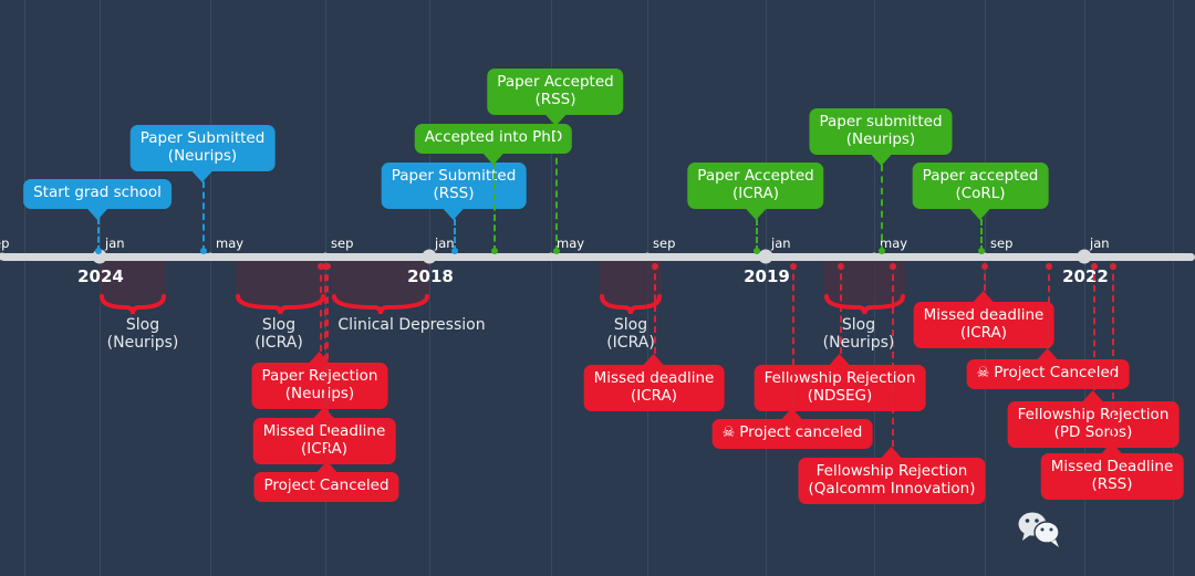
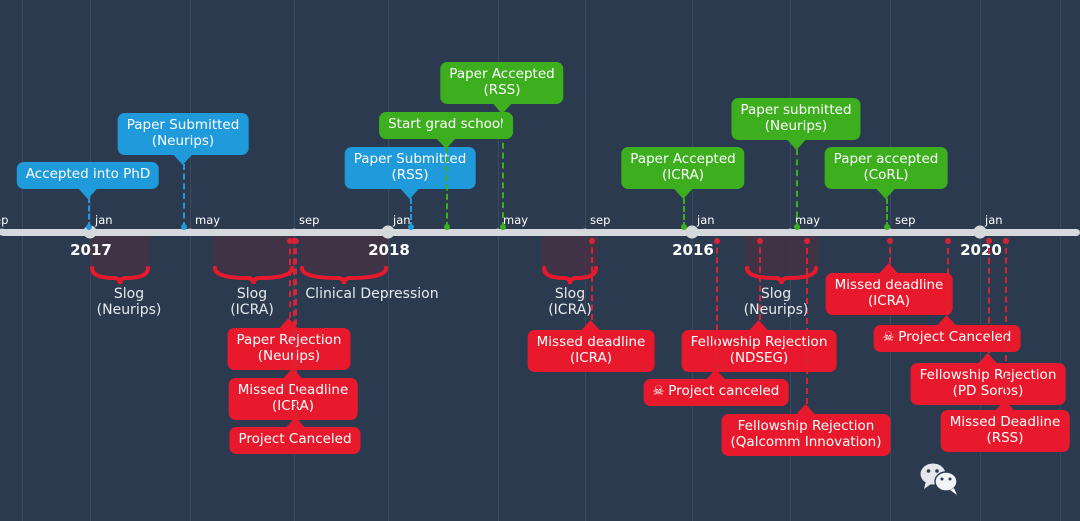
  jan
- 2024
+ 2017
  may
  sep
  jan
  2018
  may
  sep
  jan
- 2019
+ 2016
  may
  sep
  jan
- 2022
+ 2020
- Start grad school
+ Accepted into PhD
  Paper Submitted
  (Neurips)
  Paper Submitted
  (RSS)
- Accepted into PhD
+ Start grad school
  Paper Accepted
  (RSS)
  Paper Accepted
  (ICRA)
  Paper submitted
  (Neurips)
  Paper accepted
  (CoRL)
  Paper Rejection
  (Neurips)
  Missed Deadline
  (ICRA)
  Project Canceled
  Missed deadline
  (ICRA)
  Fellowship Rejection
  (NDSEG)
  ☠ Project canceled
  Fellowship Rejection
  (Qalcomm Innovation)
  Missed deadline
  (ICRA)
  ☠ Project Canceled
  Fellowship Rejection
  (PD Soros)
  Missed Deadline
  (RSS)
  Slog
  (Neurips)
  Slog
  (ICRA)
  Clinical Depression
  Slog
  (ICRA)
  Slog
  (Neurips)
